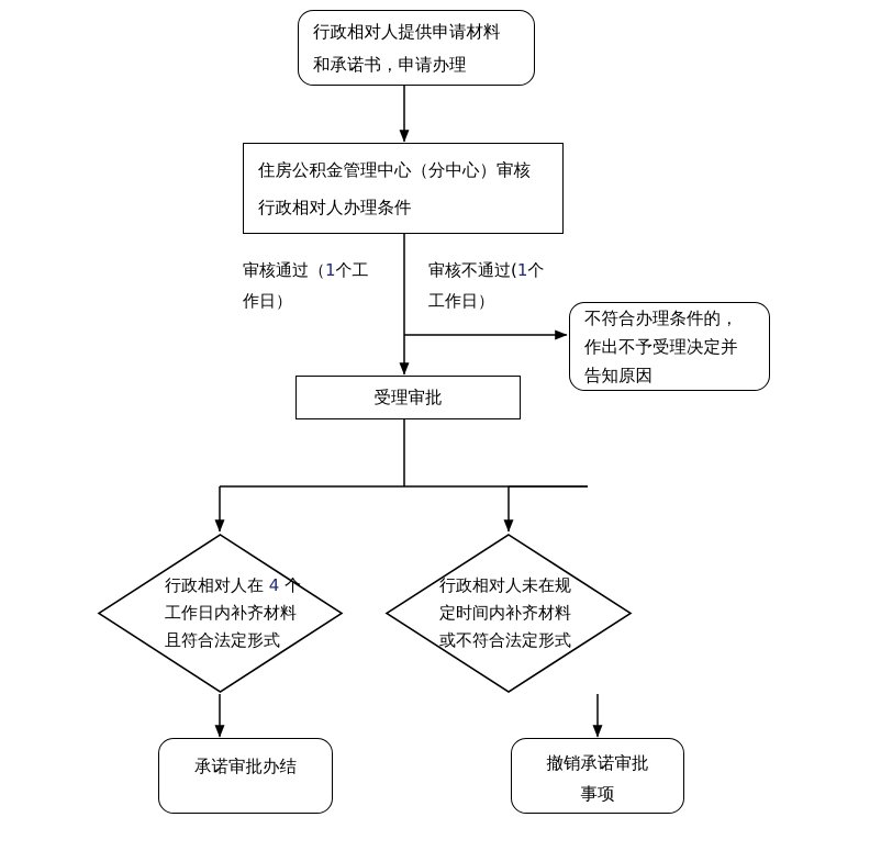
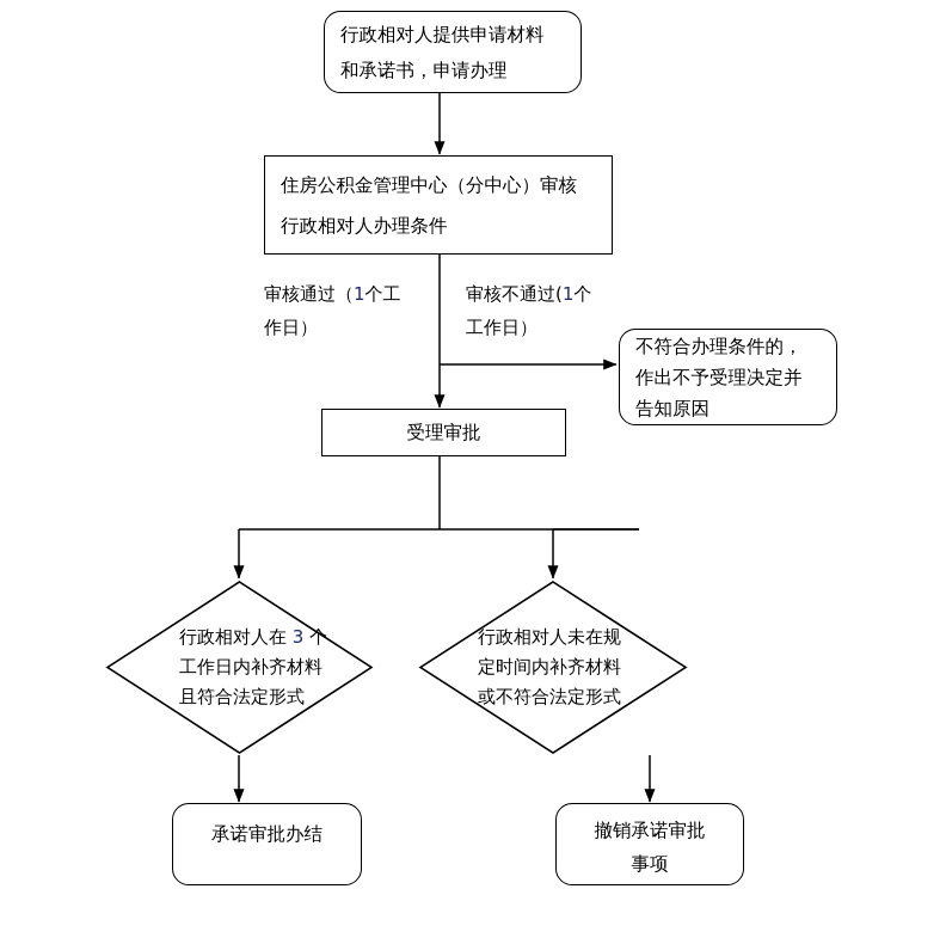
  行政相对人提供申请材料
  和承诺书，申请办理
  住房公积金管理中心（分中心）审核
  行政相对人办理条件
  审核通过（1个工
  作日）
  审核不通过(1个
  工作日）
  不符合办理条件的，
  作出不予受理决定并
  告知原因
  受理审批
- 行政相对人在 4 个
+ 行政相对人在 3 个
  工作日内补齐材料
  且符合法定形式
  行政相对人未在规
  定时间内补齐材料
  或不符合法定形式
  承诺审批办结
  撤销承诺审批
  事项
